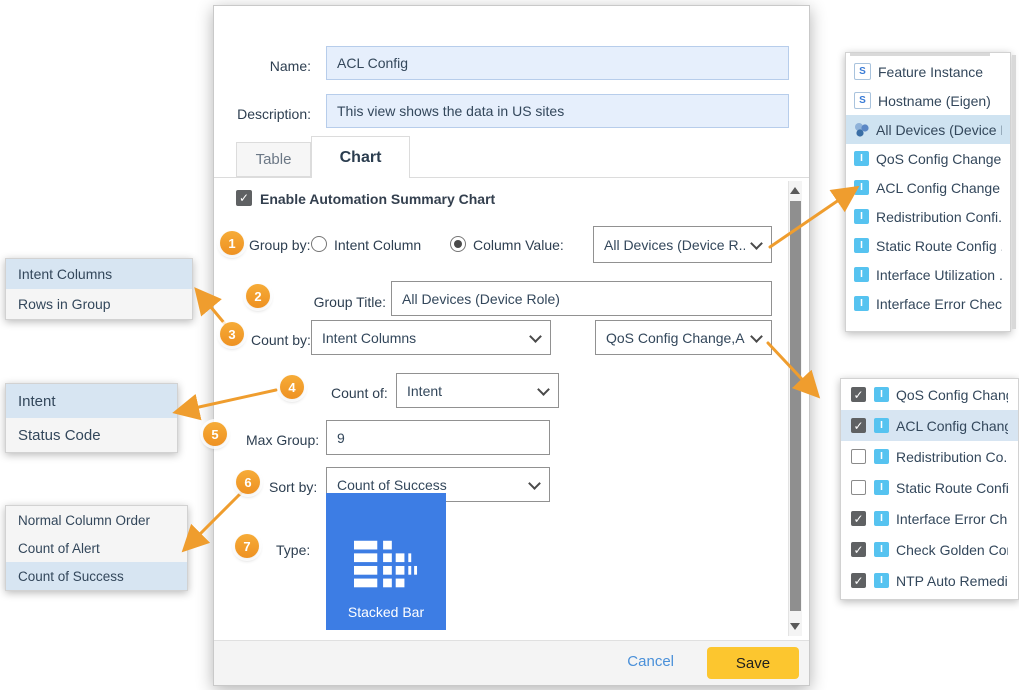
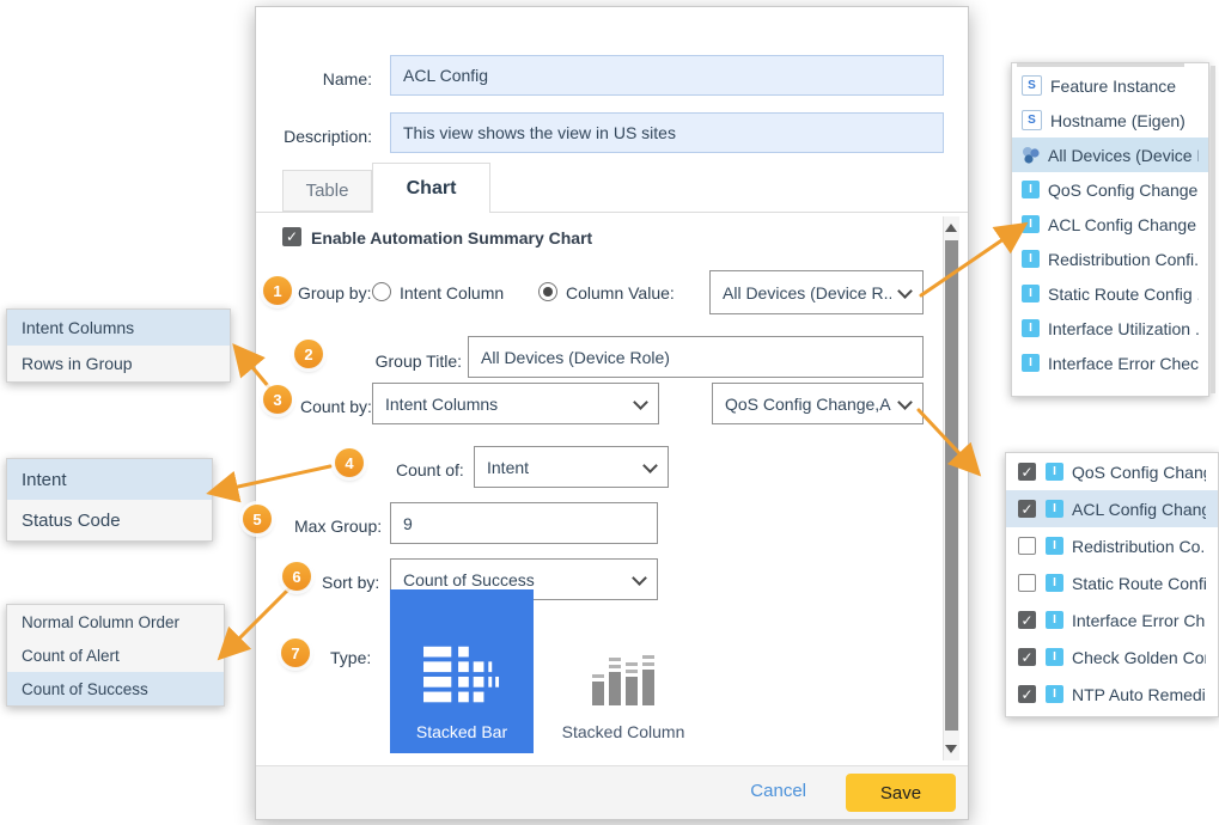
  Name:
  ACL Config
  Description:
- This view shows the data in US sites
+ This view shows the view in US sites
  Table
  Chart
  ✓
  Enable Automation Summary Chart
  Group by:
  Intent Column
  Column Value:
  All Devices (Device R..
  Group Title:
  All Devices (Device Role)
  Count by:
  Intent Columns
  QoS Config Change,A
  Count of:
  Intent
  Max Group:
  9
  Sort by:
  Count of Success
  Type:
  Stacked Bar
+ Stacked Column
  Cancel
  Save
  Intent Columns
  Rows in Group
  Intent
  Status Code
  Normal Column Order
  Count of Alert
  Count of Success
  S
  Feature Instance
  S
  Hostname (Eigen)
  All Devices (Device
  I
  QoS Config Change
  I
  ACL Config Change
  I
  Redistribution Confi.
  I
  Static Route Config
  I
  Interface Utilization .
  I
  Interface Error Chec
  ✓
  I
  QoS Config Chan
  ✓
  I
  ACL Config Chan
  I
  Redistribution Co.
  I
  Static Route Confi
  ✓
  I
  Interface Error Ch
  ✓
  I
  Check Golden Co
  ✓
  I
  NTP Auto Remedi
  1
  2
  3
  4
  5
  6
  7
